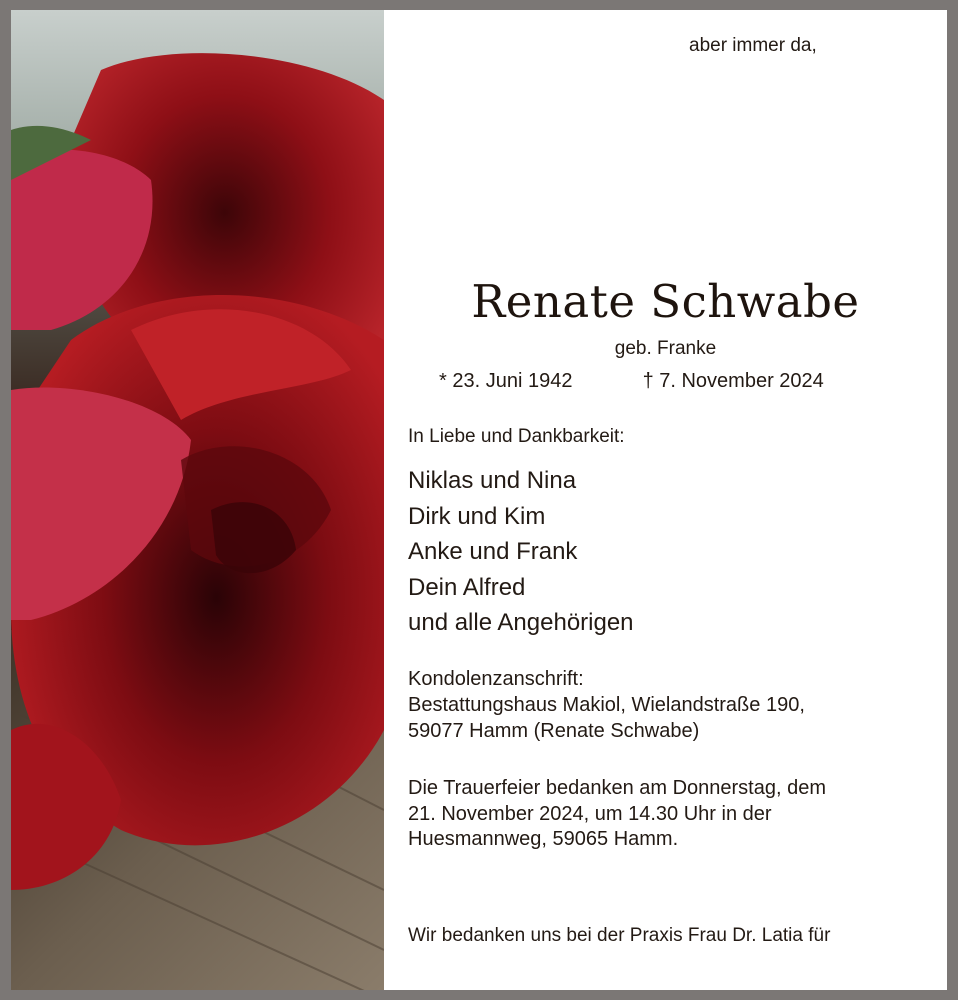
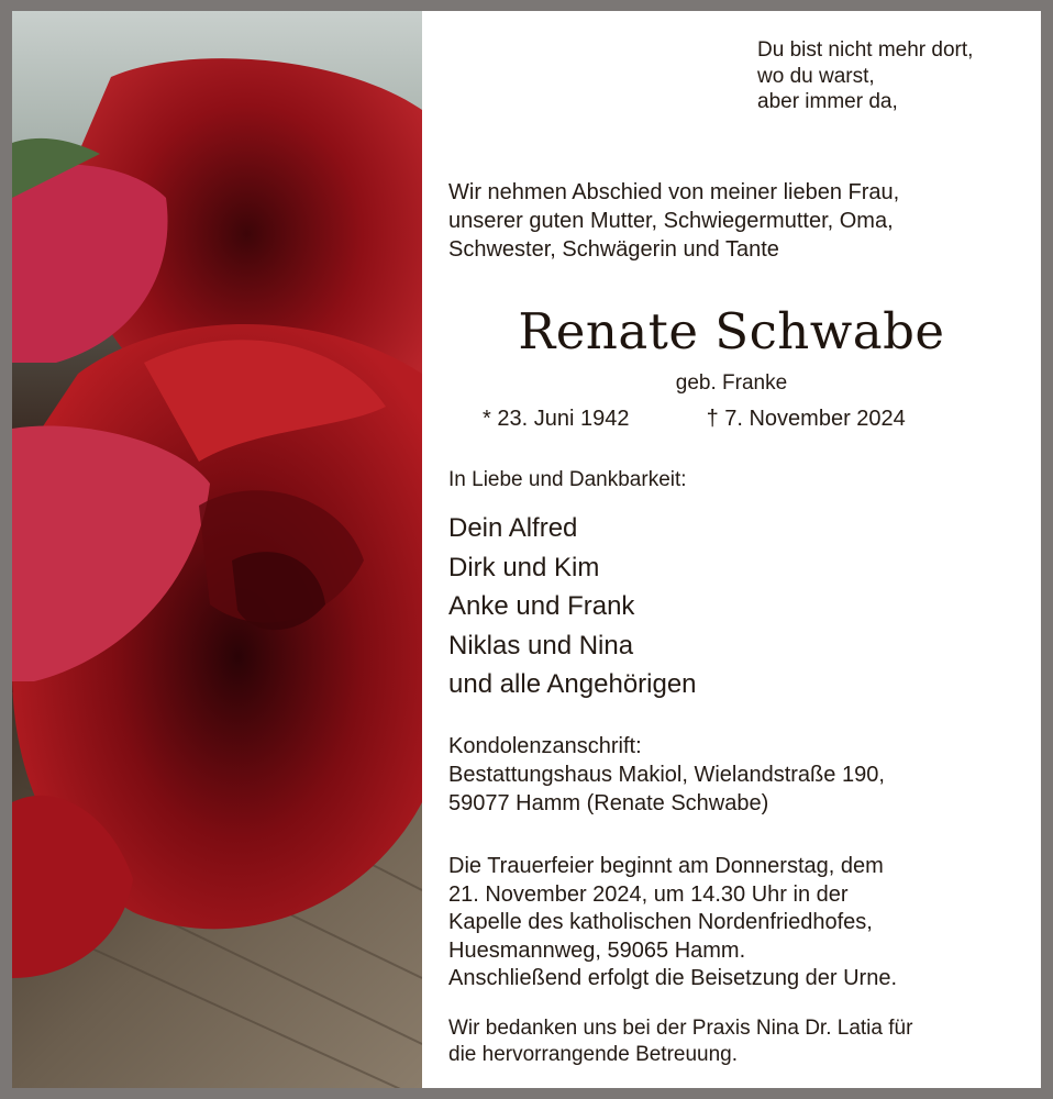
+ Du bist nicht mehr dort,
+ wo du warst,
  aber immer da,
+ Wir nehmen Abschied von meiner lieben Frau,
+ unserer guten Mutter, Schwiegermutter, Oma,
+ Schwester, Schwägerin und Tante
  Renate Schwabe
  geb. Franke
  * 23. Juni 1942 † 7. November 2024
  In Liebe und Dankbarkeit:
- Niklas und Nina
+ Dein Alfred
  Dirk und Kim
  Anke und Frank
- Dein Alfred
+ Niklas und Nina
  und alle Angehörigen
  Kondolenzanschrift:
  Bestattungshaus Makiol, Wielandstraße 190,
  59077 Hamm (Renate Schwabe)
- Die Trauerfeier bedanken am Donnerstag, dem
+ Die Trauerfeier beginnt am Donnerstag, dem
  21. November 2024, um 14.30 Uhr in der
+ Kapelle des katholischen Nordenfriedhofes,
  Huesmannweg, 59065 Hamm.
+ Anschließend erfolgt die Beisetzung der Urne.
- Wir bedanken uns bei der Praxis Frau Dr. Latia für
+ Wir bedanken uns bei der Praxis Nina Dr. Latia für
+ die hervorrangende Betreuung.
